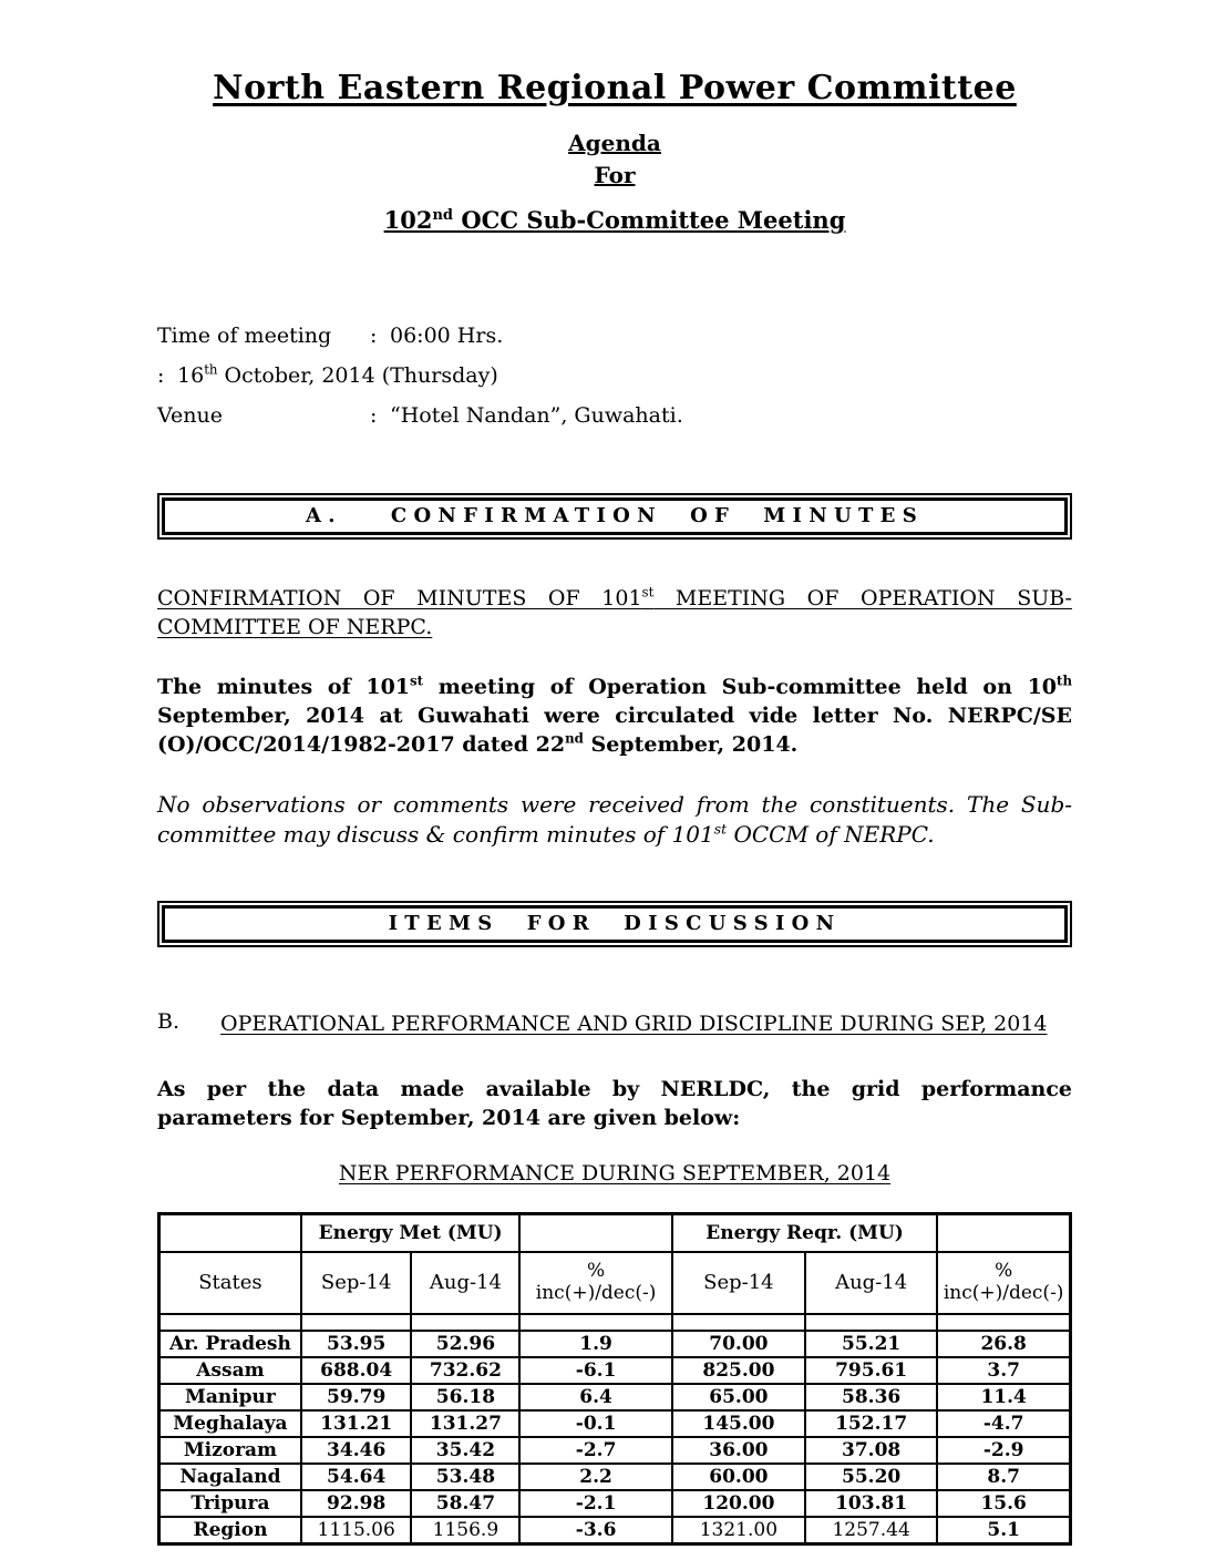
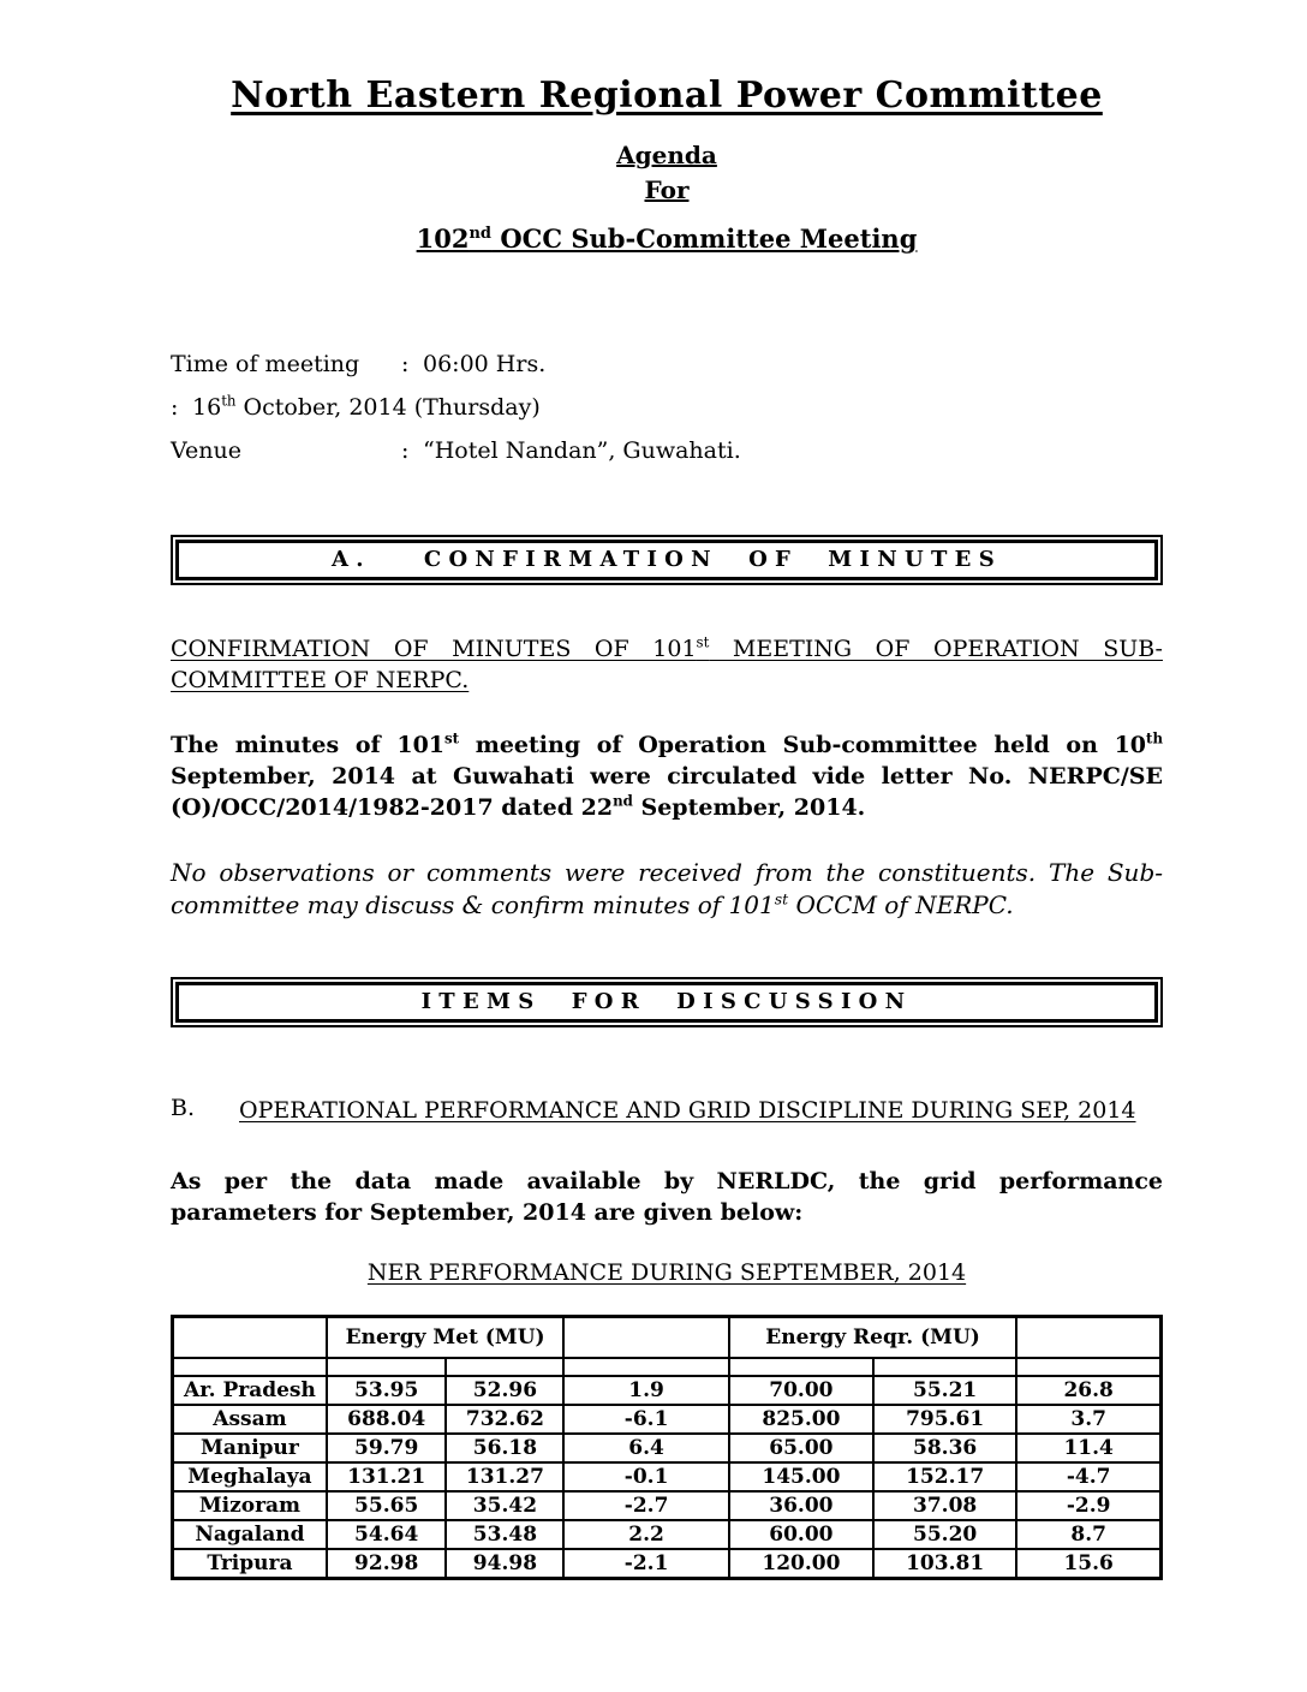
  North Eastern Regional Power Committee
  Agenda
  For
  102nd OCC Sub-Committee Meeting
  Time of meeting
  :
  06:00 Hrs.
  :
  16th October, 2014 (Thursday)
  Venue
  :
  “Hotel Nandan”, Guwahati.
  A. CONFIRMATION OF MINUTES
  CONFIRMATION OF MINUTES OF 101st MEETING OF OPERATION SUB-COMMITTEE OF NERPC.
  The minutes of 101st meeting of Operation Sub-committee held on 10th September, 2014 at Guwahati were circulated vide letter No. NERPC/SE (O)/OCC/2014/1982-2017 dated 22nd September, 2014.
  No observations or comments were received from the constituents. The Sub-committee may discuss & confirm minutes of 101st OCCM of NERPC.
  ITEMS FOR DISCUSSION
  B.
  OPERATIONAL PERFORMANCE AND GRID DISCIPLINE DURING SEP, 2014
  As per the data made available by NERLDC, the grid performance parameters for September, 2014 are given below:
  NER PERFORMANCE DURING SEPTEMBER, 2014
  	Energy Met (MU)		Energy Reqr. (MU)
- States	Sep-14	Aug-14	%inc(+)/dec(-)	Sep-14	Aug-14	%inc(+)/dec(-)
  Ar. Pradesh	53.95	52.96	1.9	70.00	55.21	26.8
  Assam	688.04	732.62	-6.1	825.00	795.61	3.7
  Manipur	59.79	56.18	6.4	65.00	58.36	11.4
  Meghalaya	131.21	131.27	-0.1	145.00	152.17	-4.7
- Mizoram	34.46	35.42	-2.7	36.00	37.08	-2.9
+ Mizoram	55.65	35.42	-2.7	36.00	37.08	-2.9
  Nagaland	54.64	53.48	2.2	60.00	55.20	8.7
- Tripura	92.98	58.47	-2.1	120.00	103.81	15.6
+ Tripura	92.98	94.98	-2.1	120.00	103.81	15.6
- Region	1115.06	1156.9	-3.6	1321.00	1257.44	5.1
